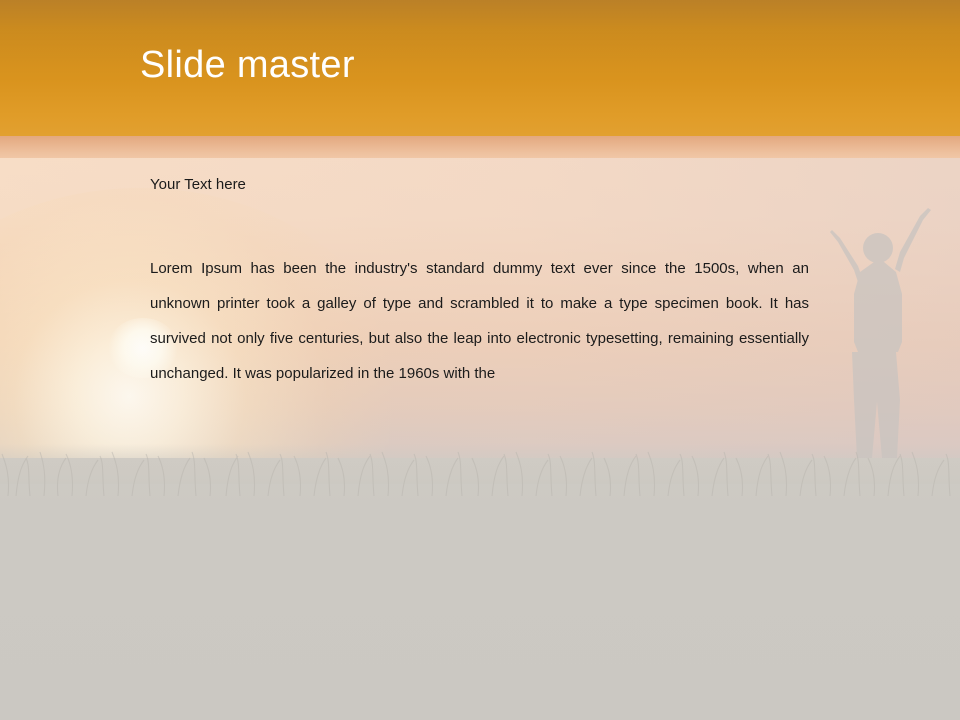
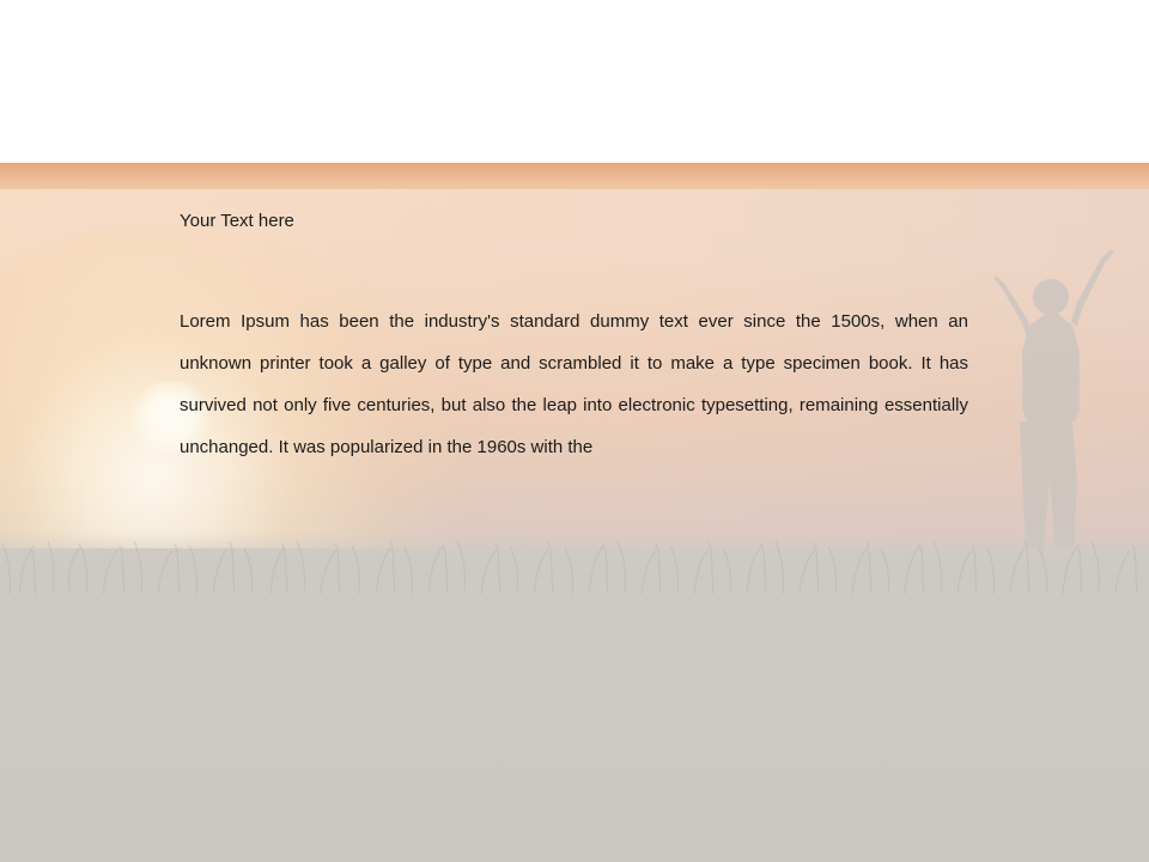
- Slide master
  Your Text here
  Lorem Ipsum has been the industry's standard dummy text ever since the 1500s, when an unknown printer took a galley of type and scrambled it to make a type specimen book. It has survived not only five centuries, but also the leap into electronic typesetting, remaining essentially unchanged. It was popularized in the 1960s with the
